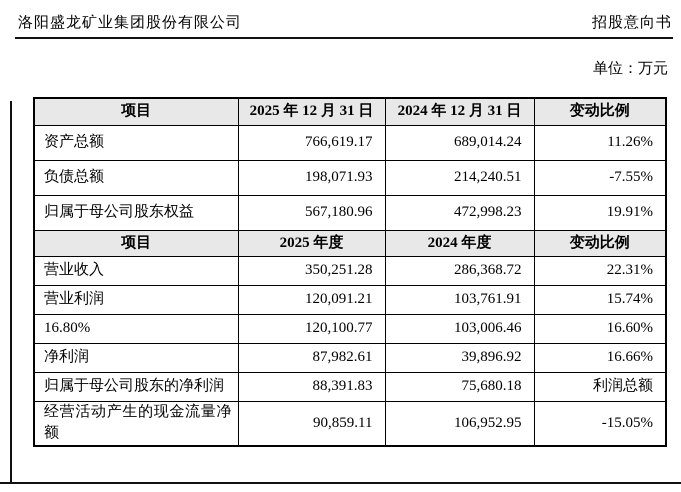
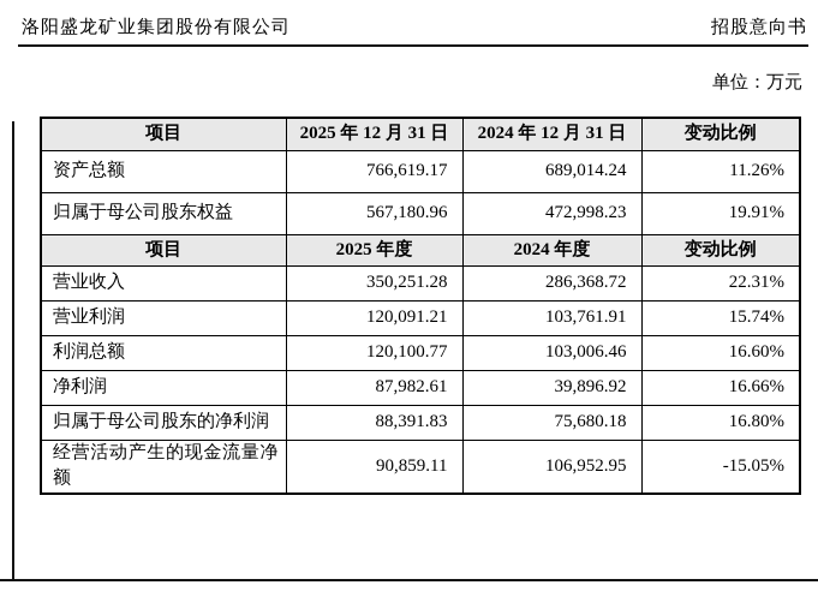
  洛阳盛龙矿业集团股份有限公司
  招股意向书
  单位：万元
  项目	2025 年 12 月 31 日	2024 年 12 月 31 日	变动比例
  资产总额	766,619.17	689,014.24	11.26%
- 负债总额	198,071.93	214,240.51	-7.55%
  归属于母公司股东权益	567,180.96	472,998.23	19.91%
  项目	2025 年度	2024 年度	变动比例
  营业收入	350,251.28	286,368.72	22.31%
  营业利润	120,091.21	103,761.91	15.74%
- 16.80%	120,100.77	103,006.46	16.60%
+ 利润总额	120,100.77	103,006.46	16.60%
  净利润	87,982.61	39,896.92	16.66%
- 归属于母公司股东的净利润	88,391.83	75,680.18	利润总额
+ 归属于母公司股东的净利润	88,391.83	75,680.18	16.80%
  经营活动产生的现金流量净额	90,859.11	106,952.95	-15.05%
